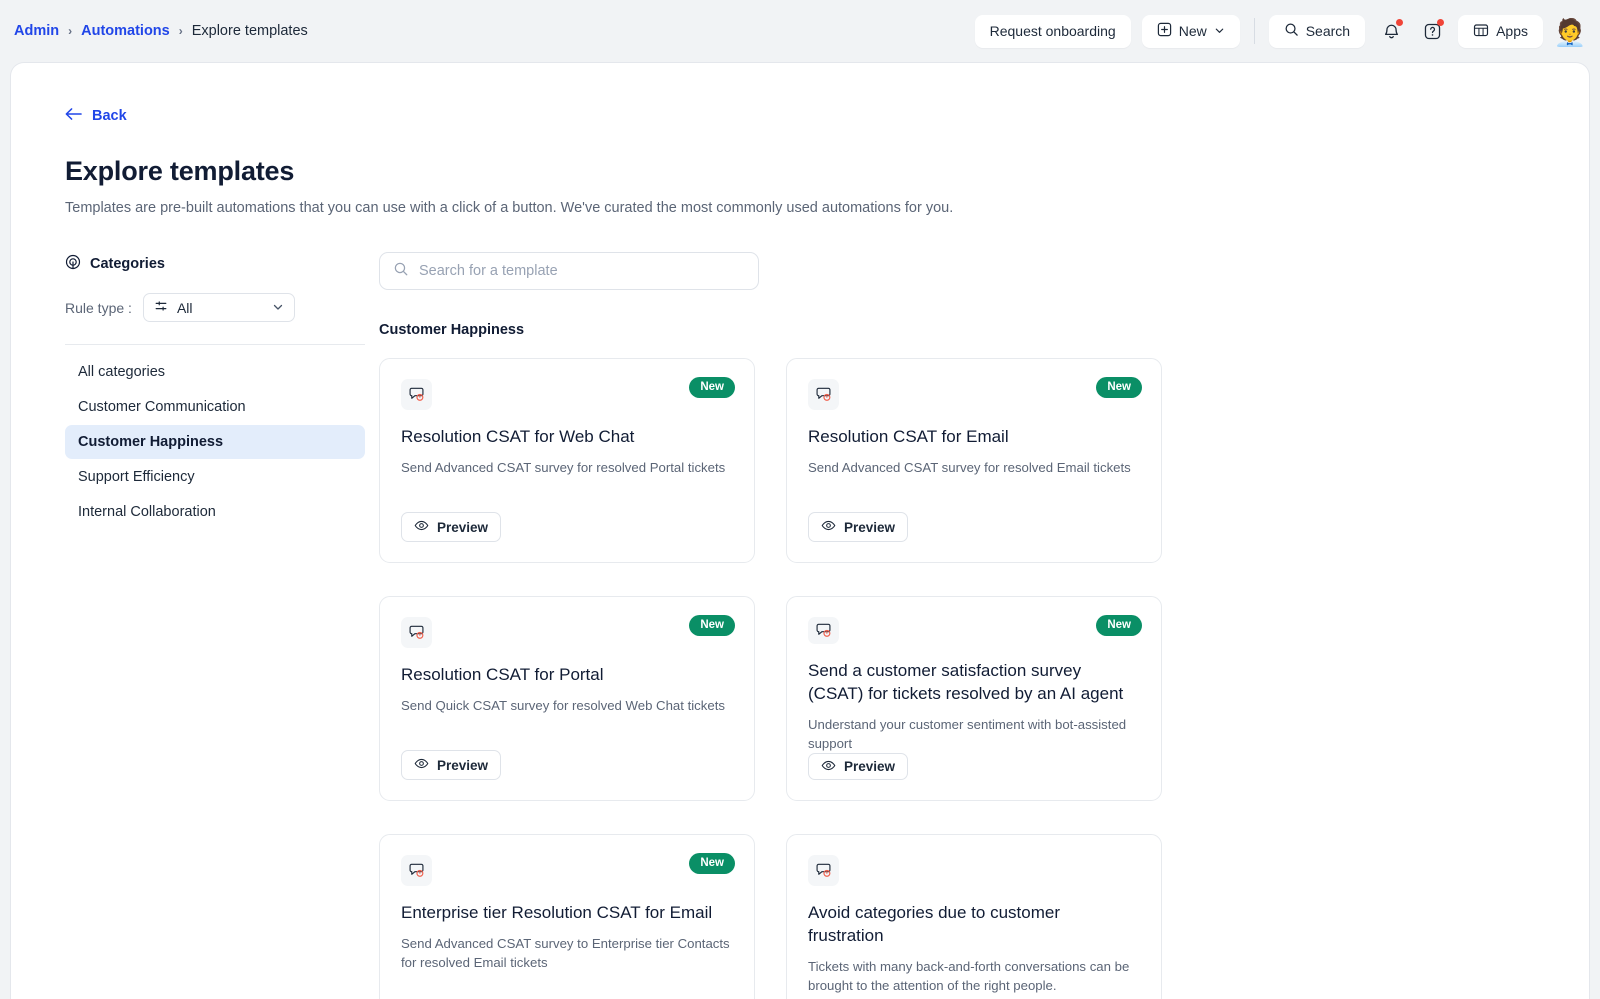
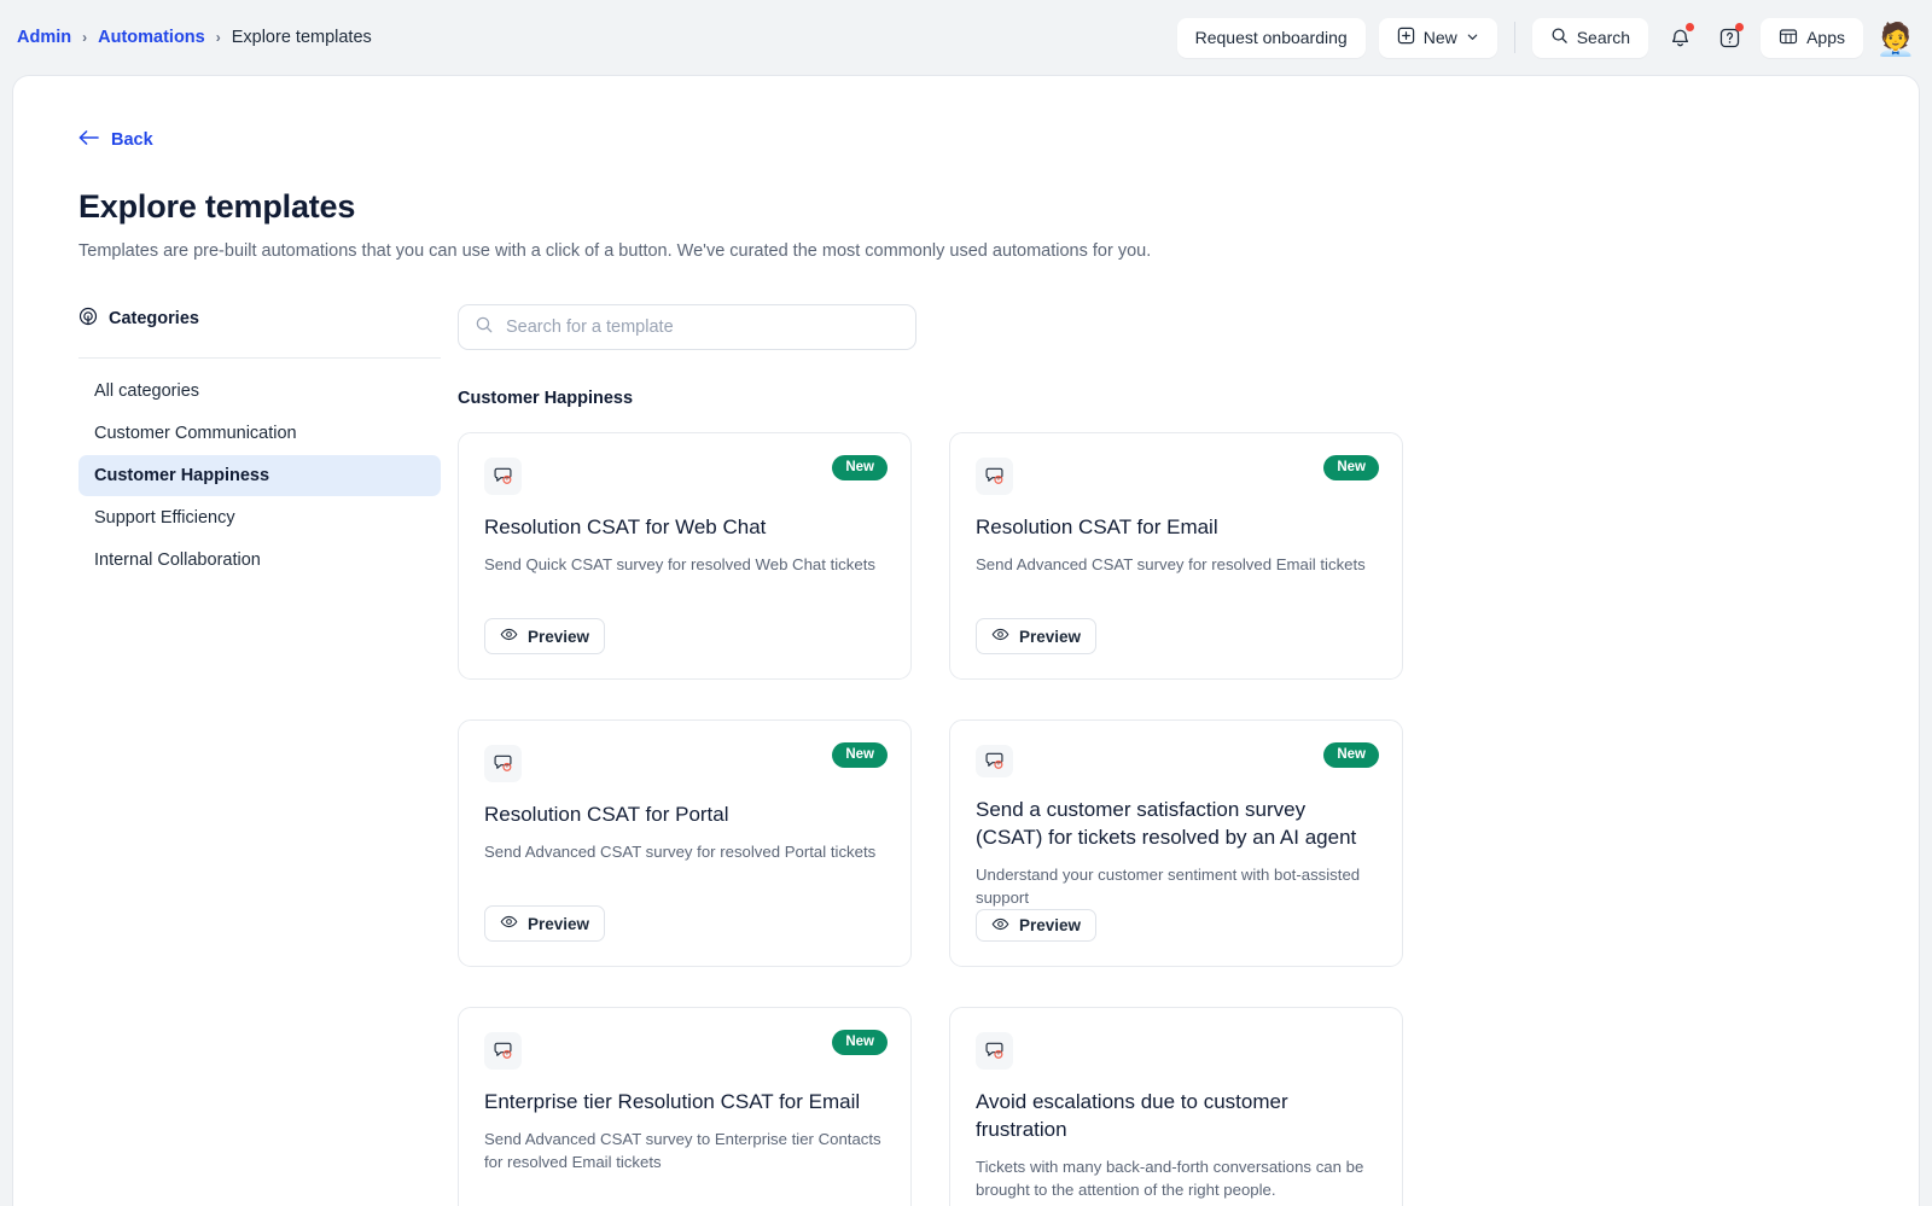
  Admin
  ›
  Automations
  ›
  Explore templates
  Request onboarding
  New
  Search
  Apps
  🧑‍💼
  Back
  Explore templates
  Templates are pre-built automations that you can use with a click of a button. We've curated the most commonly used automations for you.
  Categories
- Rule type :
- All
  All categories
  Customer Communication
  Customer Happiness
  Support Efficiency
  Internal Collaboration
  Search for a template
  Customer Happiness
  New
  Resolution CSAT for Web Chat
- Send Advanced CSAT survey for resolved Portal tickets
+ Send Quick CSAT survey for resolved Web Chat tickets
  Preview
  New
  Resolution CSAT for Email
  Send Advanced CSAT survey for resolved Email tickets
  Preview
  New
  Resolution CSAT for Portal
- Send Quick CSAT survey for resolved Web Chat tickets
+ Send Advanced CSAT survey for resolved Portal tickets
  Preview
  New
  Send a customer satisfaction survey (CSAT) for tickets resolved by an AI agent
  Understand your customer sentiment with bot-assisted support
  Preview
  New
  Enterprise tier Resolution CSAT for Email
  Send Advanced CSAT survey to Enterprise tier Contacts for resolved Email tickets
- Avoid categories due to customer frustration
+ Avoid escalations due to customer frustration
  Tickets with many back-and-forth conversations can be brought to the attention of the right people.
